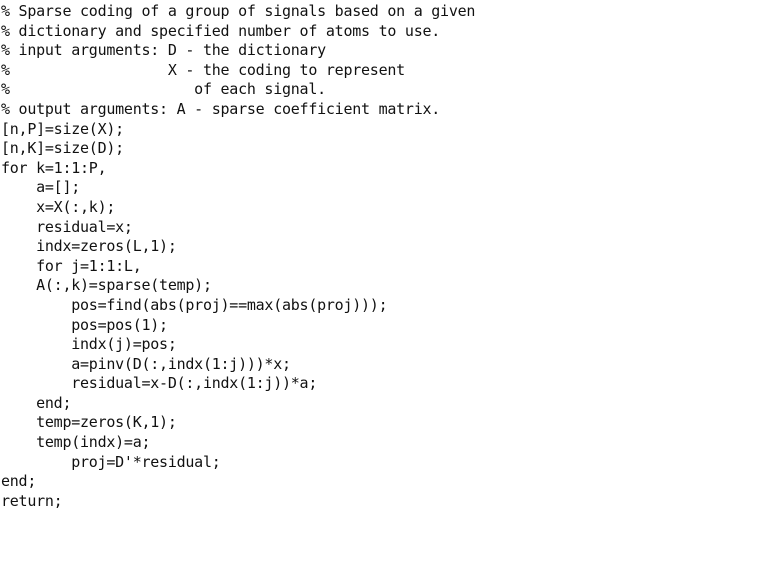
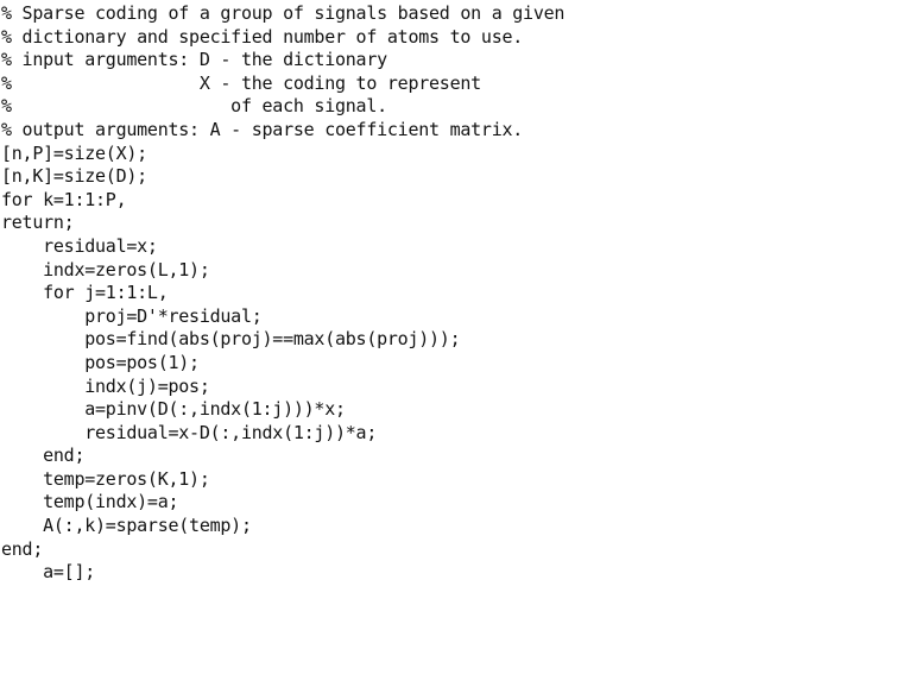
  % Sparse coding of a group of signals based on a given
  % dictionary and specified number of atoms to use.
  % input arguments: D - the dictionary
  % X - the coding to represent
  % of each signal.
  % output arguments: A - sparse coefficient matrix.
  [n,P]=size(X);
  [n,K]=size(D);
  for k=1:1:P,
- a=[];
+ return;
- x=X(:,k);
  residual=x;
  indx=zeros(L,1);
  for j=1:1:L,
- A(:,k)=sparse(temp);
+ proj=D'*residual;
  pos=find(abs(proj)==max(abs(proj)));
  pos=pos(1);
  indx(j)=pos;
  a=pinv(D(:,indx(1:j)))*x;
  residual=x-D(:,indx(1:j))*a;
  end;
  temp=zeros(K,1);
  temp(indx)=a;
- proj=D'*residual;
+ A(:,k)=sparse(temp);
  end;
- return;
+ a=[];
